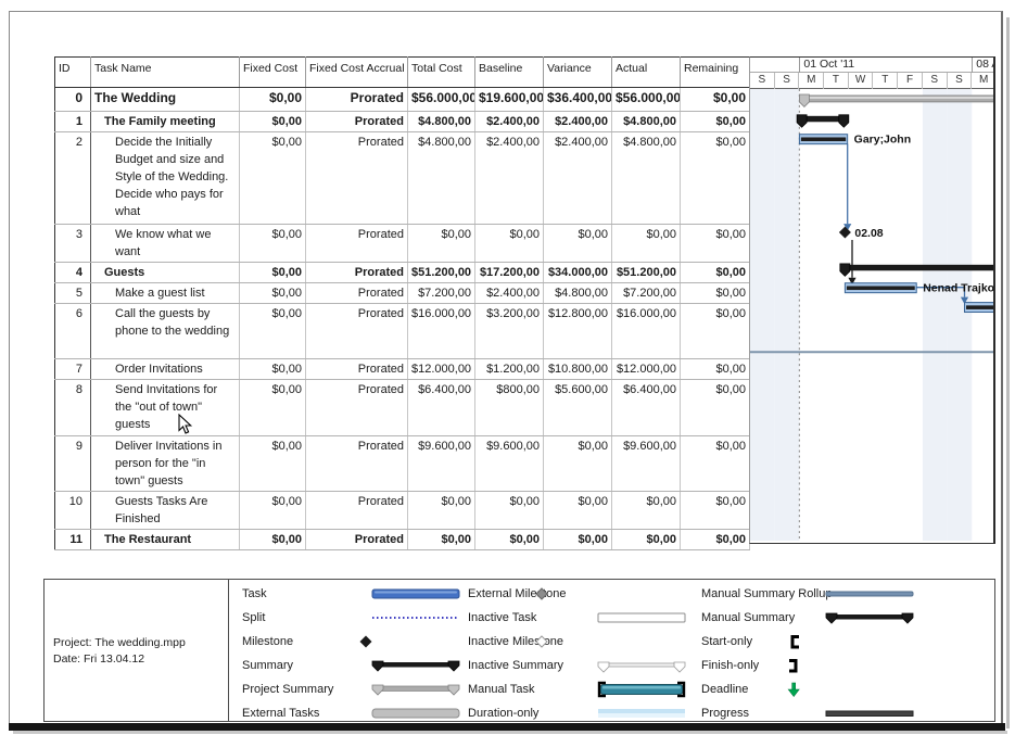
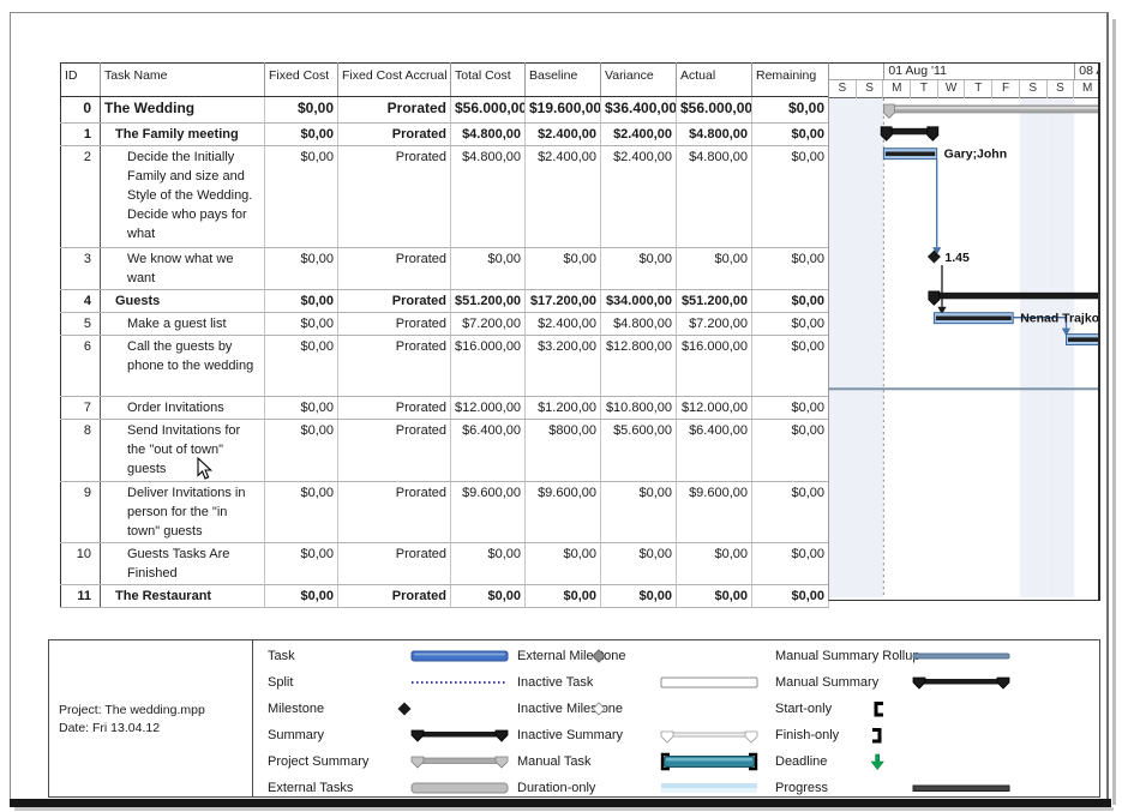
  ID	Task Name	Fixed Cost	Fixed Cost Accrual	Total Cost	Baseline	Variance	Actual	Remaining
  0	The Wedding	$0,00	Prorated	$56.000,00	$19.600,00	$36.400,00	$56.000,00	$0,00
  1	The Family meeting	$0,00	Prorated	$4.800,00	$2.400,00	$2.400,00	$4.800,00	$0,00
- 2	Decide the Initially Budget and size and Style of the Wedding. Decide who pays for what	$0,00	Prorated	$4.800,00	$2.400,00	$2.400,00	$4.800,00	$0,00
+ 2	Decide the Initially Family and size and Style of the Wedding. Decide who pays for what	$0,00	Prorated	$4.800,00	$2.400,00	$2.400,00	$4.800,00	$0,00
  3	We know what we want	$0,00	Prorated	$0,00	$0,00	$0,00	$0,00	$0,00
  4	Guests	$0,00	Prorated	$51.200,00	$17.200,00	$34.000,00	$51.200,00	$0,00
  5	Make a guest list	$0,00	Prorated	$7.200,00	$2.400,00	$4.800,00	$7.200,00	$0,00
  6	Call the guests by phone to the wedding	$0,00	Prorated	$16.000,00	$3.200,00	$12.800,00	$16.000,00	$0,00
  7	Order Invitations	$0,00	Prorated	$12.000,00	$1.200,00	$10.800,00	$12.000,00	$0,00
  8	Send Invitations for the "out of town" guests	$0,00	Prorated	$6.400,00	$800,00	$5.600,00	$6.400,00	$0,00
  9	Deliver Invitations in person for the "in town" guests	$0,00	Prorated	$9.600,00	$9.600,00	$0,00	$9.600,00	$0,00
  10	Guests Tasks Are Finished	$0,00	Prorated	$0,00	$0,00	$0,00	$0,00	$0,00
  11	The Restaurant	$0,00	Prorated	$0,00	$0,00	$0,00	$0,00	$0,00
- 01 Oct '11
+ 01 Aug '11
  S
  S
  M
  T
  W
  T
  F
  S
  S
  M
  Gary;John
- 02.08
+ 1.45
  Nenad Trajko
  Project: The wedding.mpp
  Date: Fri 13.04.12
  Task
  Split
  Milestone
  Summary
  Project Summary
  External Tasks
  External Mileone
  Inactive Task
  Inactive Milene
  Inactive Summary
  Manual Task
  Duration-only
  Manual Summary Rollu
  Manual Summary
  Start-only
  Finish-only
  Deadline
  Progress
